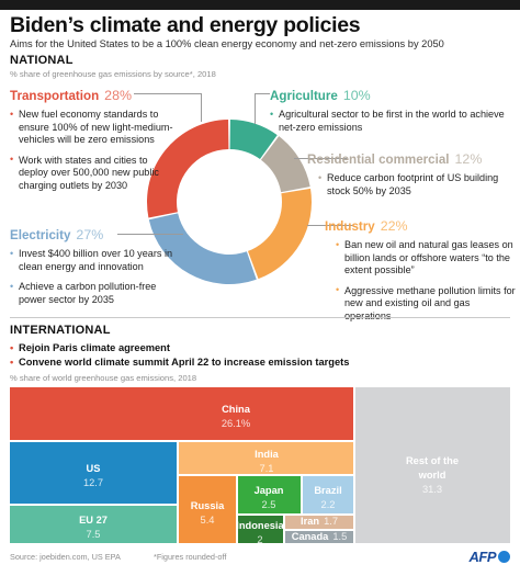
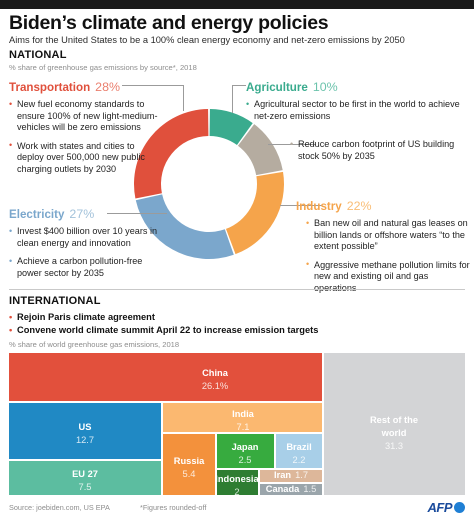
  Biden’s climate and energy policies
  Aims for the United States to be a 100% clean energy economy and net-zero emissions by 2050
  NATIONAL
  % share of greenhouse gas emissions by source*, 2018
  Transportation 28%
  New fuel economy standards to ensure 100% of new light-medium-vehicles will be zero emissions
  Work with states and cities to deploy over 500,000 new public charging outlets by 2030
  Electricity 27%
  Invest $400 billion over 10 years in clean energy and innovation
  Achieve a carbon pollution-free power sector by 2035
  Agriculture 10%
  Agricultural sector to be first in the world to achieve net-zero emissions
- Residential commercial 12%
  Reduce carbon footprint of US building stock 50% by 2035
  Industry 22%
  Ban new oil and natural gas leases on billion lands or offshore waters “to the extent possible”
  Aggressive methane pollution limits for new and existing oil and gas operations
  INTERNATIONAL
  Rejoin Paris climate agreement
  Convene world climate summit April 22 to increase emission targets
  % share of world greenhouse gas emissions, 2018
  China
  26.1%
  US
  12.7
  EU 27
  7.5
  India
  7.1
  Russia
  5.4
  Japan
  2.5
  Brazil
  2.2
  Indonesia
  2
  Iran
  1.7
  Canada
  1.5
  Rest of the world
  31.3
  Source: joebiden.com, US EPA
  *Figures rounded-off
  AFP
